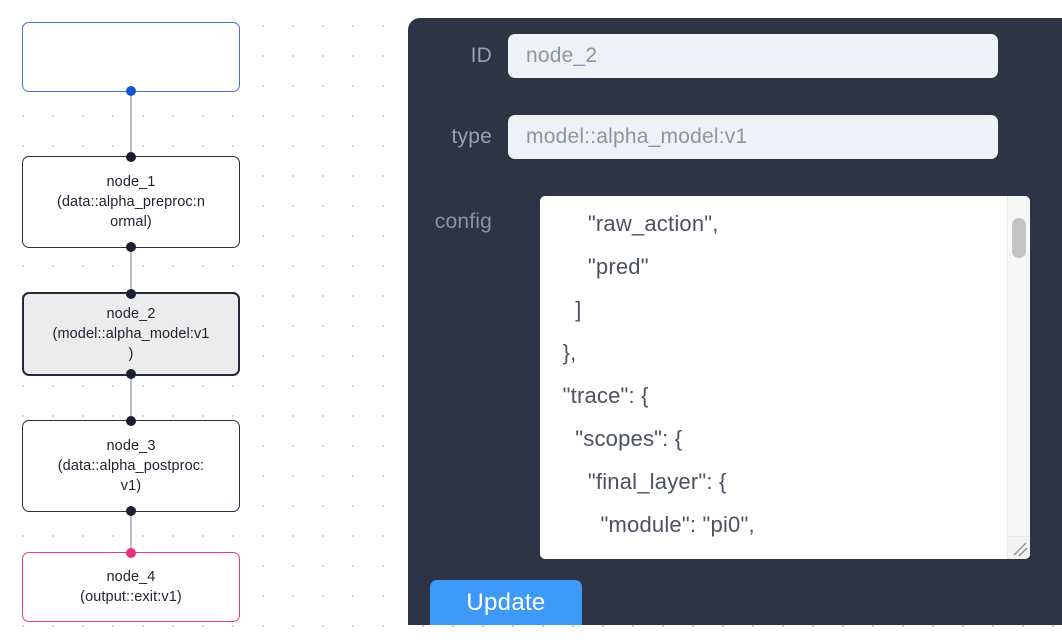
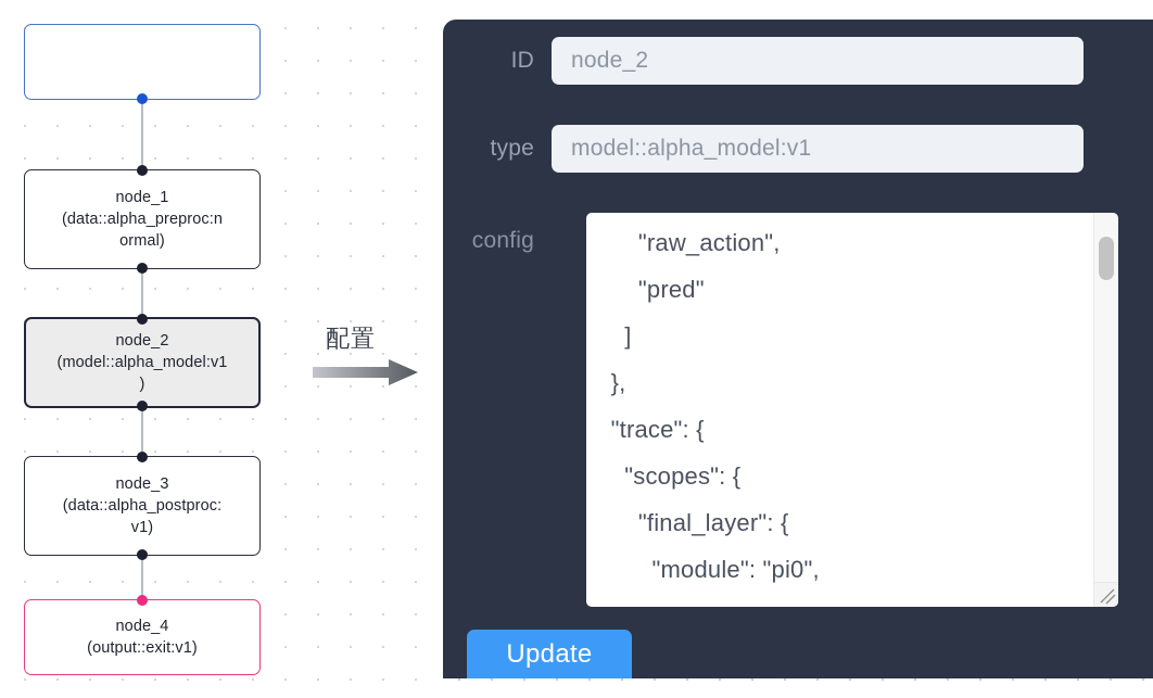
  node_1
  (data::alpha_preproc:n
  ormal)
  node_2
  (model::alpha_model:v1
  )
  node_3
  (data::alpha_postproc:
  v1)
  node_4
  (output::exit:v1)
+ 配置
  ID
  node_2
  type
  model::alpha_model:v1
  config
  "raw_action",
  "pred"
  ]
  },
  "trace": {
  "scopes": {
  "final_layer": {
  "module": "pi0",
  Update
